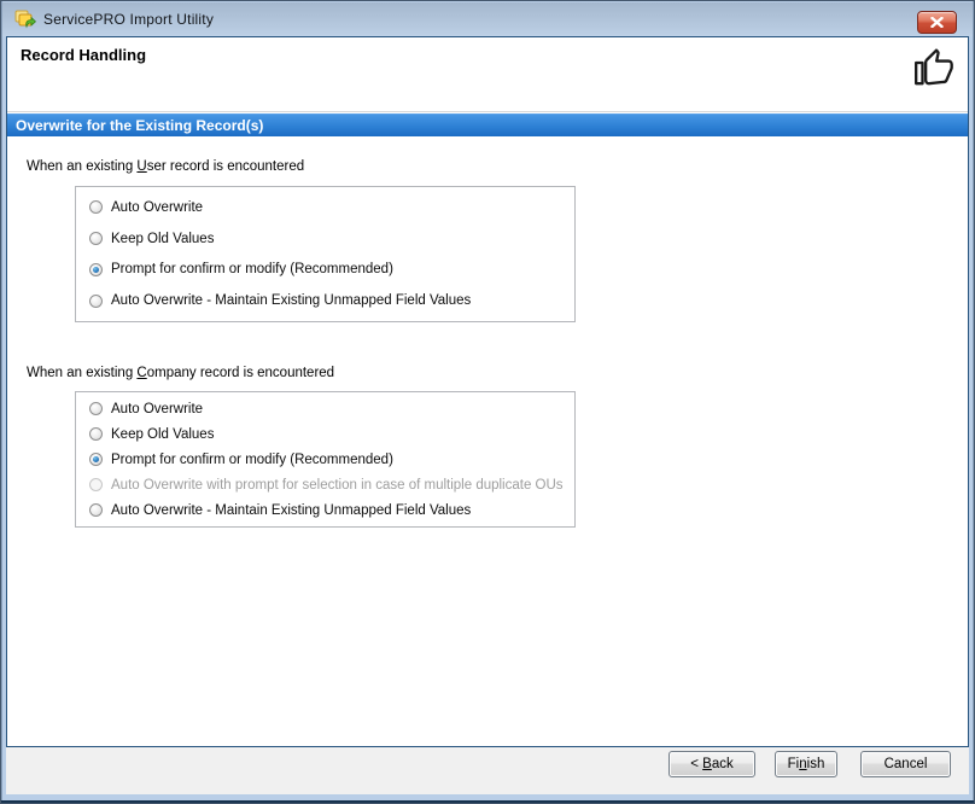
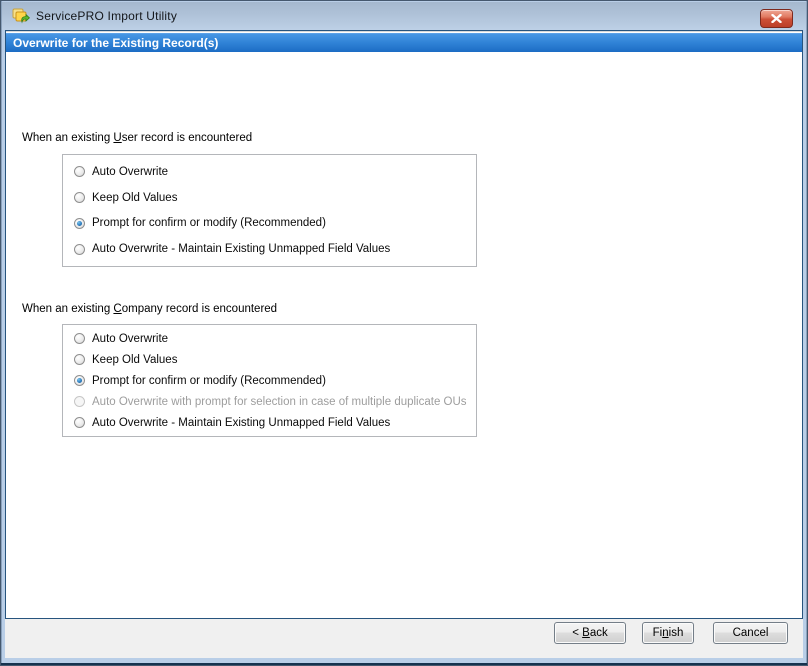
  ServicePRO Import Utility
- Record Handling
  Overwrite for the Existing Record(s)
  When an existing User record is encountered
  Auto Overwrite
  Keep Old Values
  Prompt for confirm or modify (Recommended)
  Auto Overwrite - Maintain Existing Unmapped Field Values
  When an existing Company record is encountered
  Auto Overwrite
  Keep Old Values
  Prompt for confirm or modify (Recommended)
  Auto Overwrite with prompt for selection in case of multiple duplicate OUs
  Auto Overwrite - Maintain Existing Unmapped Field Values
  < Back
  Finish
  Cancel
